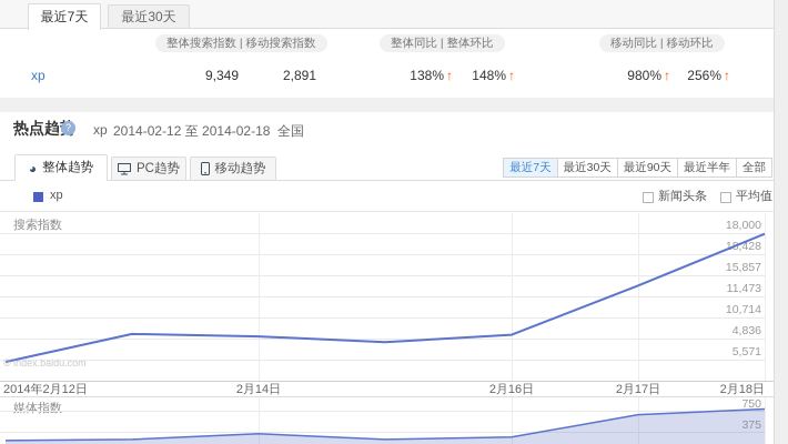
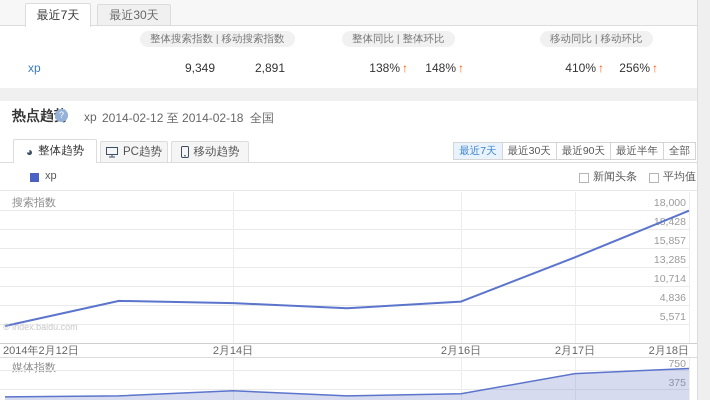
  最近7天
  最近30天
  整体搜索指数 | 移动搜索指数
  整体同比 | 整体环比
  移动同比 | 移动环比
  xp
  9,349
  2,891
  138%
  ↑
  148%
  ↑
- 980%
+ 410%
  ↑
  256%
  ↑
  热点趋
  ?
  xp
  2014-02-12 至 2014-02-18
  全国
  ◕
  整体趋势
  PC趋势
  移动趋势
  最近7天
  最近30天
  最近90天
  最近半年
  全部
  xp
  新闻头条
  平均值
  搜索指数
  18,000
  1,428
  15,857
- 11,473
+ 13,285
  10,714
  4,836
  5,571
  © index.baidu.com
  2014年2月12日
  2月14日
  2月16日
  2月17日
  2月18日
  媒体指数
  750
  375
